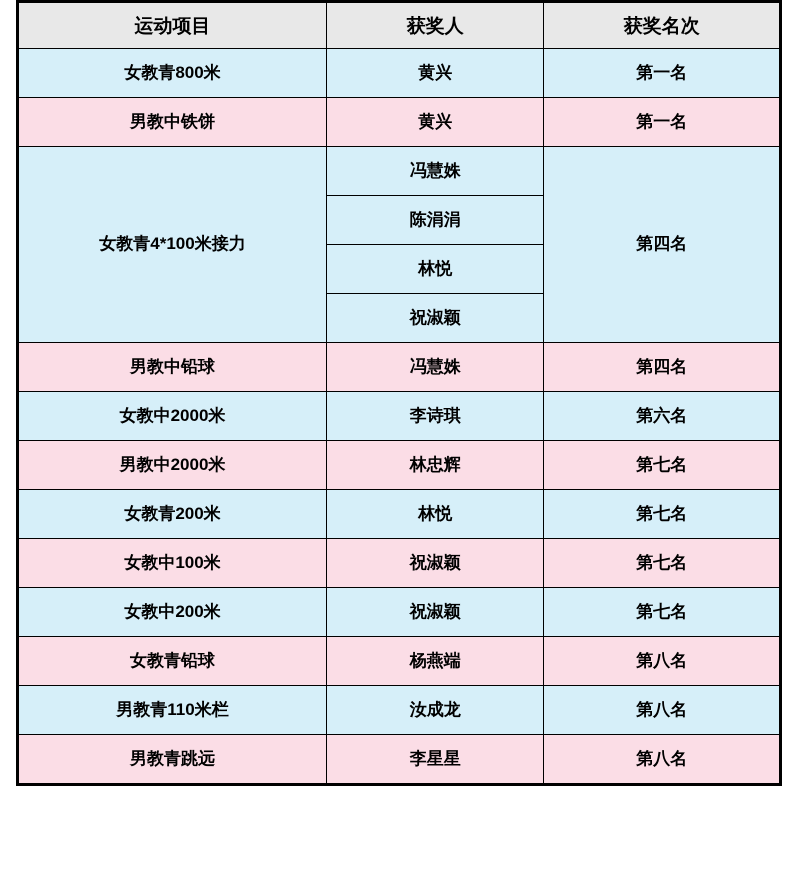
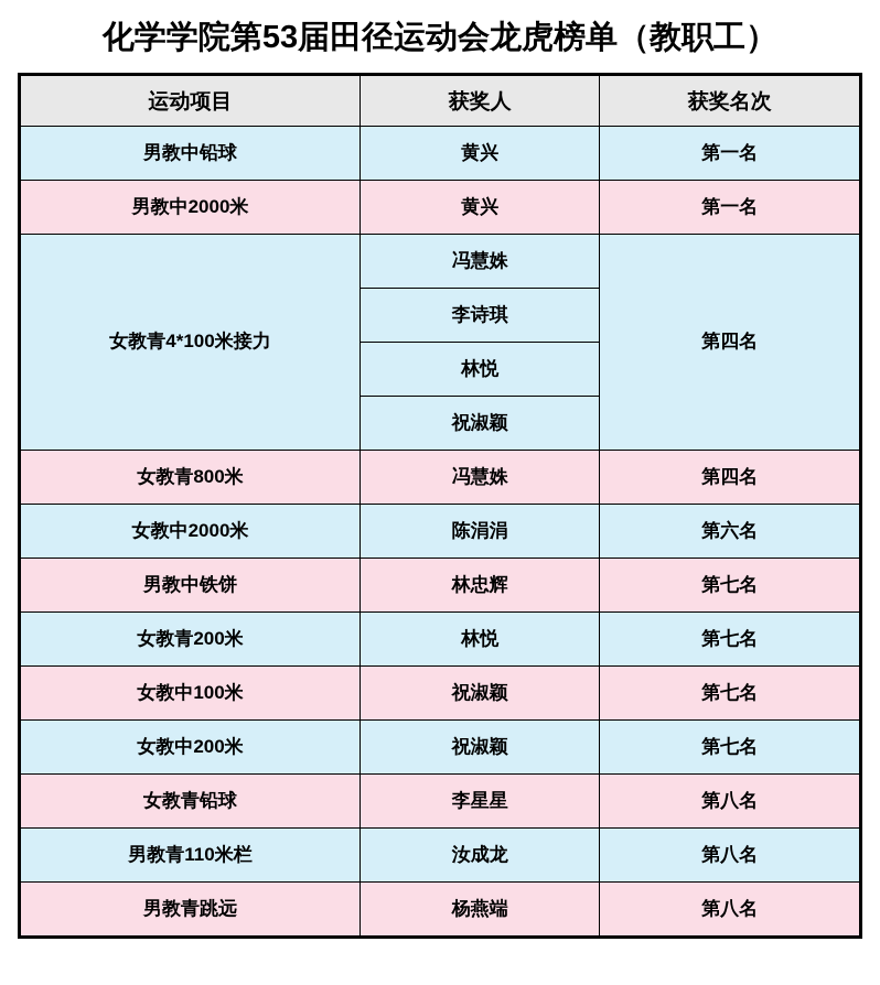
+ 化学学院第53届田径运动会龙虎榜单（教职工）
  运动项目	获奖人	获奖名次
- 女教青800米	黄兴	第一名
+ 男教中铅球	黄兴	第一名
- 男教中铁饼	黄兴	第一名
+ 男教中2000米	黄兴	第一名
  女教青4*100米接力	冯慧姝	第四名
- 陈涓涓
+ 李诗琪
  林悦
  祝淑颖
- 男教中铅球	冯慧姝	第四名
+ 女教青800米	冯慧姝	第四名
- 女教中2000米	李诗琪	第六名
+ 女教中2000米	陈涓涓	第六名
- 男教中2000米	林忠辉	第七名
+ 男教中铁饼	林忠辉	第七名
  女教青200米	林悦	第七名
  女教中100米	祝淑颖	第七名
  女教中200米	祝淑颖	第七名
- 女教青铅球	杨燕端	第八名
+ 女教青铅球	李星星	第八名
  男教青110米栏	汝成龙	第八名
- 男教青跳远	李星星	第八名
+ 男教青跳远	杨燕端	第八名
